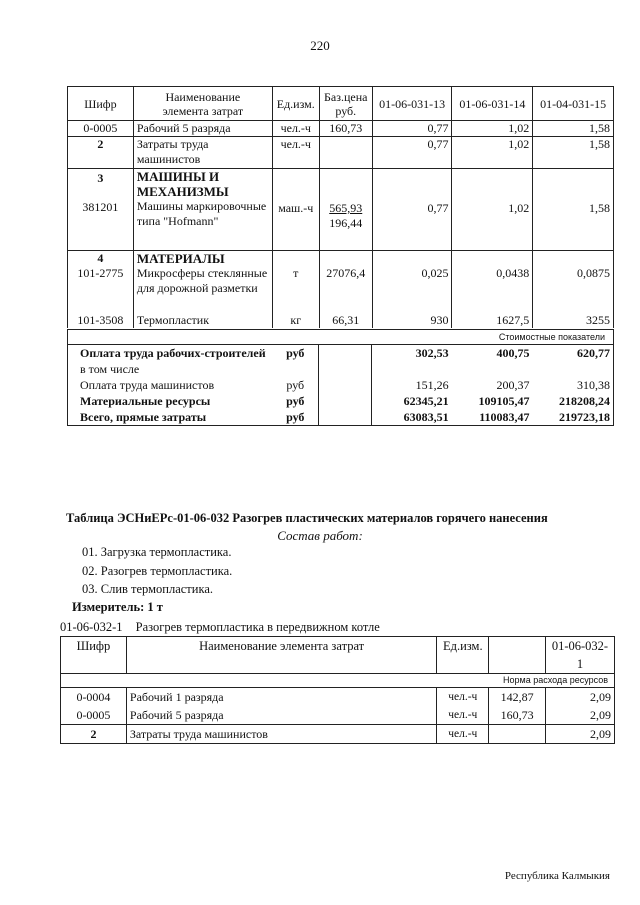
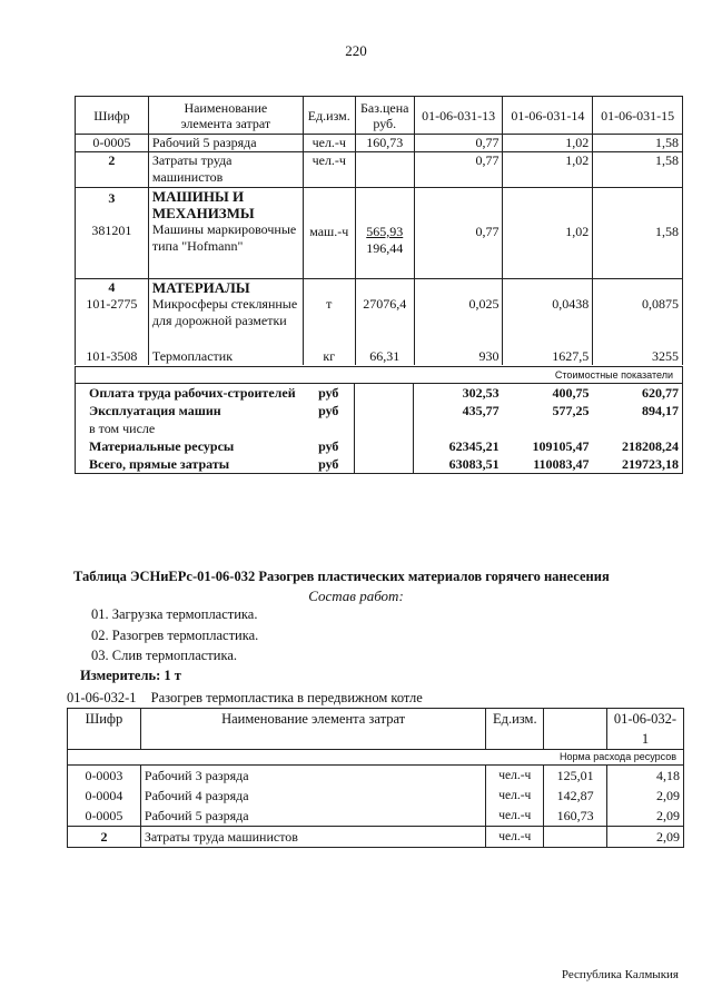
  220
- Шифр	Наименованиеэлемента затрат	Ед.изм.	Баз.ценаруб.	01-06-031-13	01-06-031-14	01-04-031-15
+ Шифр	Наименованиеэлемента затрат	Ед.изм.	Баз.ценаруб.	01-06-031-13	01-06-031-14	01-06-031-15
  0-0005	Рабочий 5 разряда	чел.-ч	160,73	0,77	1,02	1,58
  2	Затраты труда машинистов	чел.-ч		0,77	1,02	1,58
  3381201	МАШИНЫ И МЕХАНИЗМЫМашины маркировочные типа "Hofmann"	маш.-ч	565,93196,44	0,77	1,02	1,58
  4101-2775	МАТЕРИАЛЫМикросферы стеклянные для дорожной разметки	т	27076,4	0,025	0,0438	0,0875
  101-3508	Термопластик	кг	66,31	930	1627,5	3255
  Стоимостные показатели
  Оплата труда рабочих-строителей	руб		302,53	400,75	620,77
+ Эксплуатация машин	руб		435,77	577,25	894,17
  в том числе
- Оплата труда машинистов	руб		151,26	200,37	310,38
  Материальные ресурсы	руб		62345,21	109105,47	218208,24
  Всего, прямые затраты	руб		63083,51	110083,47	219723,18
  Таблица ЭСНиЕРс-01-06-032 Разогрев пластических материалов горячего нанесения
  Состав работ:
  01. Загрузка термопластика.
  02. Разогрев термопластика.
  03. Слив термопластика.
  Измеритель: 1 т
  01-06-032-1 Разогрев термопластика в передвижном котле
  Шифр	Наименование элемента затрат	Ед.изм.		01-06-032-1
  Норма расхода ресурсов
+ 0-0003	Рабочий 3 разряда	чел.-ч	125,01	4,18
- 0-0004	Рабочий 1 разряда	чел.-ч	142,87	2,09
+ 0-0004	Рабочий 4 разряда	чел.-ч	142,87	2,09
  0-0005	Рабочий 5 разряда	чел.-ч	160,73	2,09
  2	Затраты труда машинистов	чел.-ч		2,09
  Республика Калмыкия
